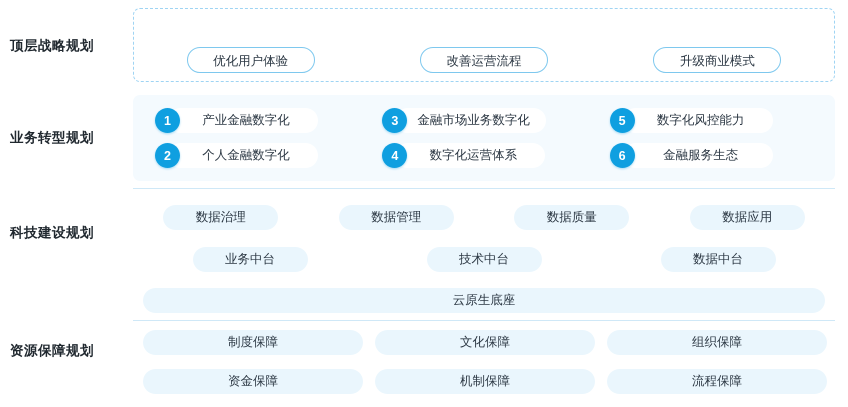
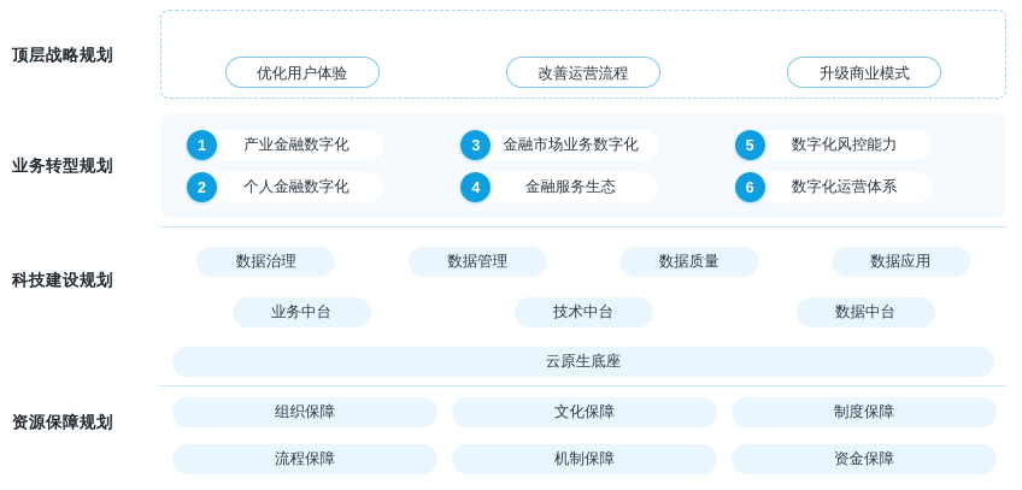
  顶层战略规划
  业务转型规划
  科技建设规划
  资源保障规划
  优化用户体验
  改善运营流程
  升级商业模式
  1
  产业金融数字化
  3
  金融市场业务数字化
  5
  数字化风控能力
  2
  个人金融数字化
  4
- 数字化运营体系
+ 金融服务生态
  6
- 金融服务生态
+ 数字化运营体系
  数据治理
  数据管理
  数据质量
  数据应用
  业务中台
  技术中台
  数据中台
  云原生底座
- 制度保障
+ 组织保障
  文化保障
- 组织保障
+ 制度保障
- 资金保障
+ 流程保障
  机制保障
- 流程保障
+ 资金保障
